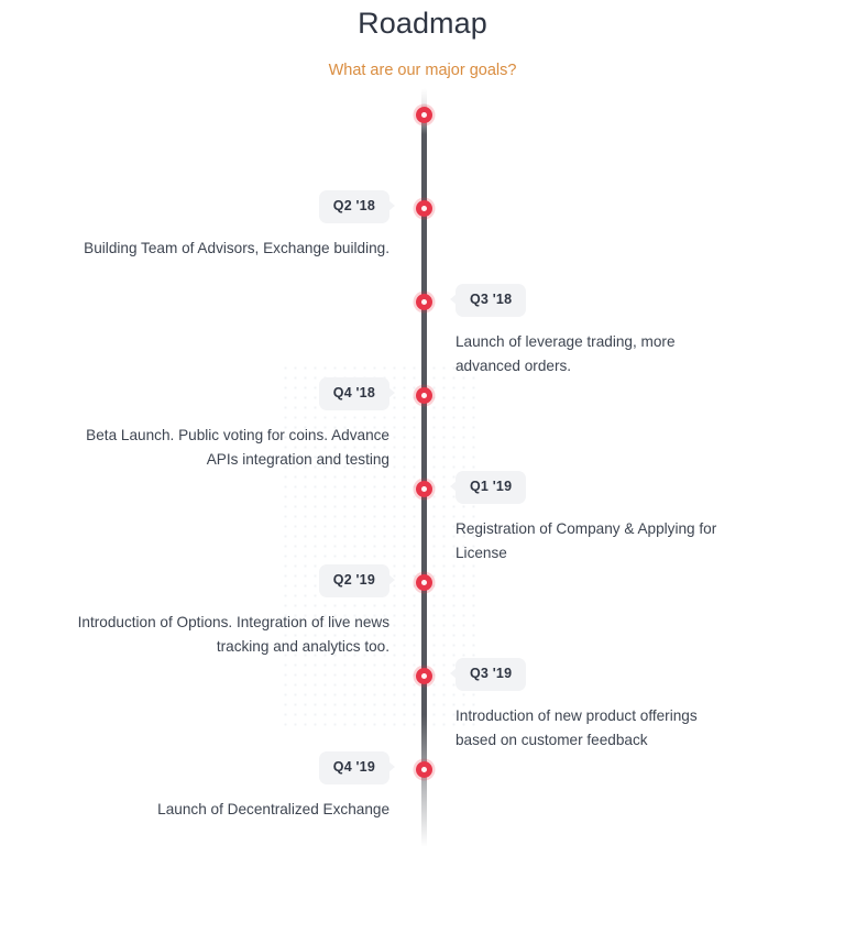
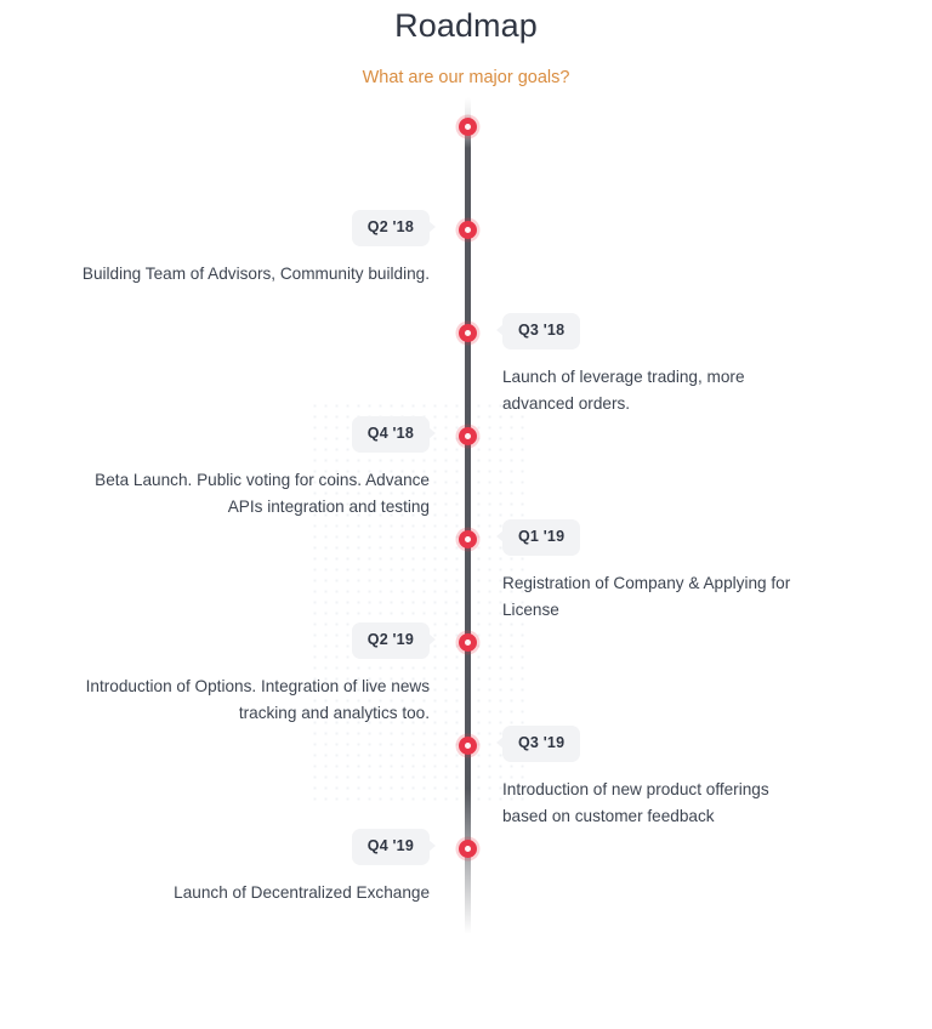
  Roadmap
  What are our major goals?
  Q2 '18
- Building Team of Advisors, Exchange building.
+ Building Team of Advisors, Community building.
  Q3 '18
  Launch of leverage trading, more advanced orders.
  Q4 '18
  Beta Launch. Public voting for coins. Advance APIs integration and testing
  Q1 '19
  Registration of Company & Applying for License
  Q2 '19
  Introduction of Options. Integration of live news tracking and analytics too.
  Q3 '19
  Introduction of new product offerings based on customer feedback
  Q4 '19
  Launch of Decentralized Exchange
